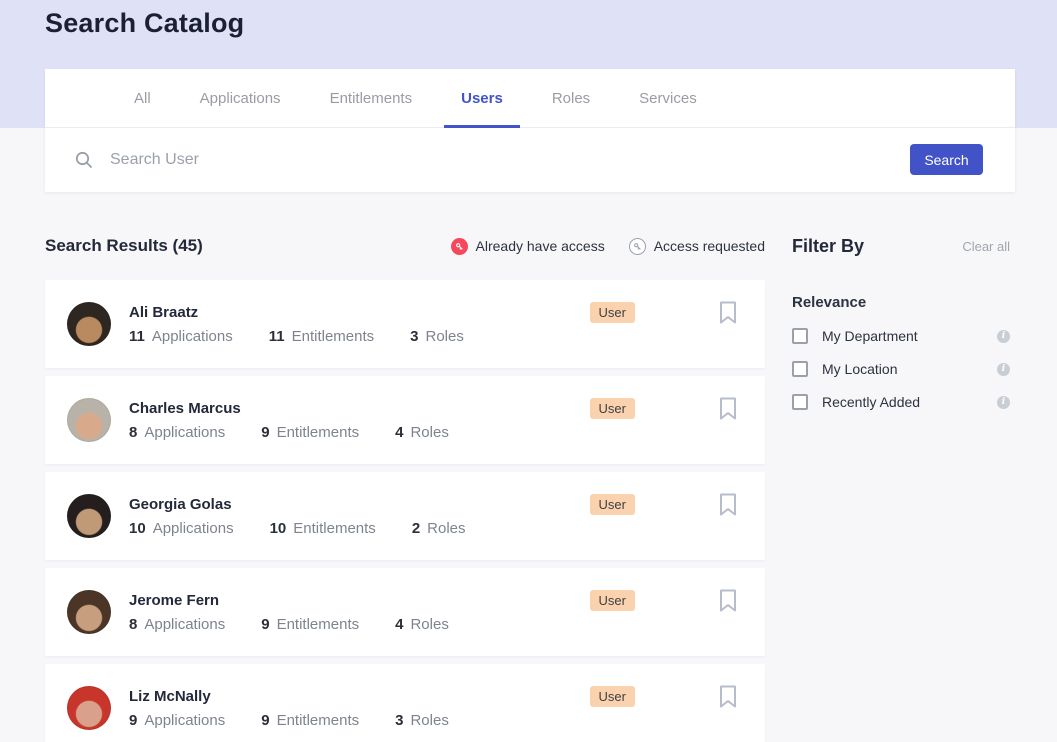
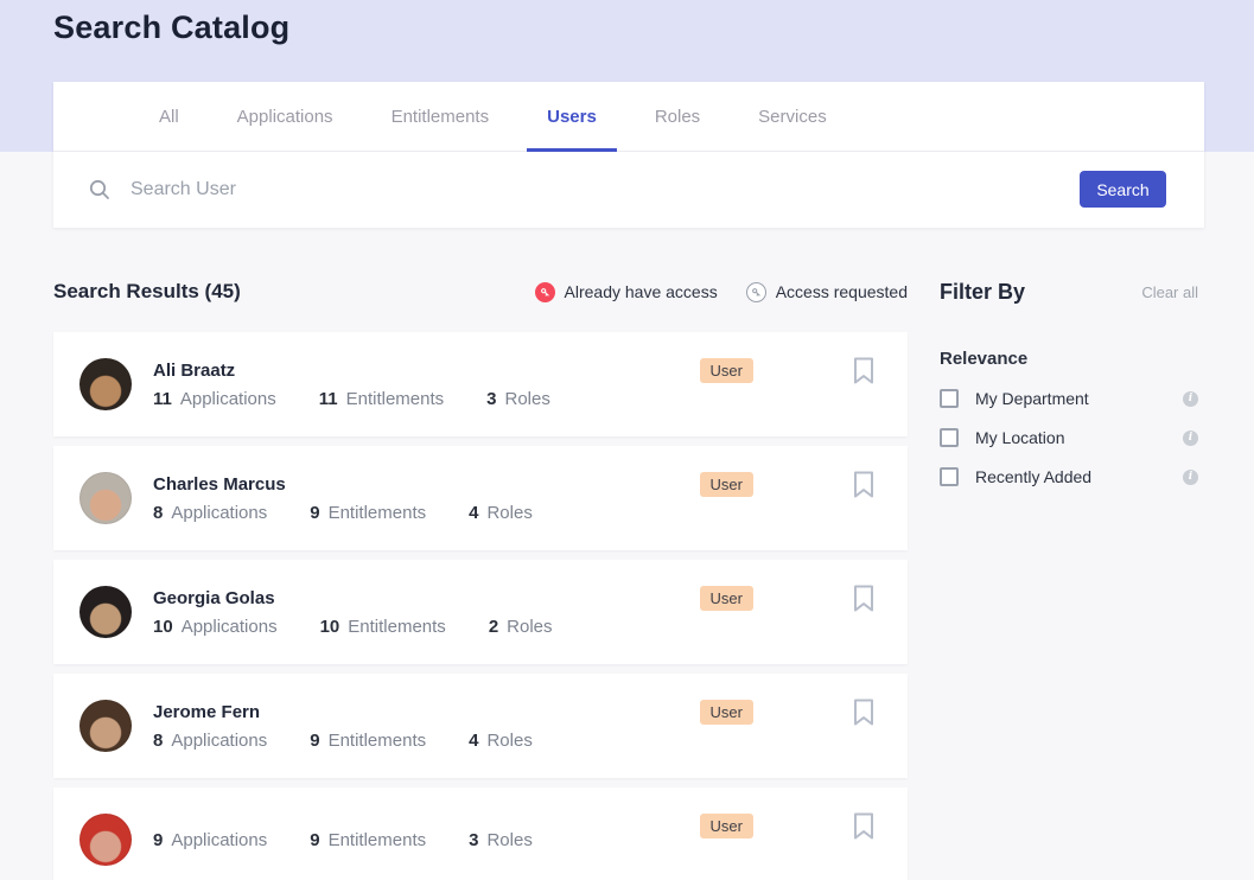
  Search Catalog
  All
  Applications
  Entitlements
  Users
  Roles
  Services
  Search User
  Search
  Search Results (45)
  Already have access
  Access requested
  Ali Braatz
  11
  Applications
  11
  Entitlements
  3
  Roles
  User
  Charles Marcus
  8
  Applications
  9
  Entitlements
  4
  Roles
  User
  Georgia Golas
  10
  Applications
  10
  Entitlements
  2
  Roles
  User
  Jerome Fern
  8
  Applications
  9
  Entitlements
  4
  Roles
  User
- Liz McNally
  9
  Applications
  9
  Entitlements
  3
  Roles
  User
  Filter By
  Clear all
  Relevance
  My Department
  i
  My Location
  i
  Recently Added
  i
